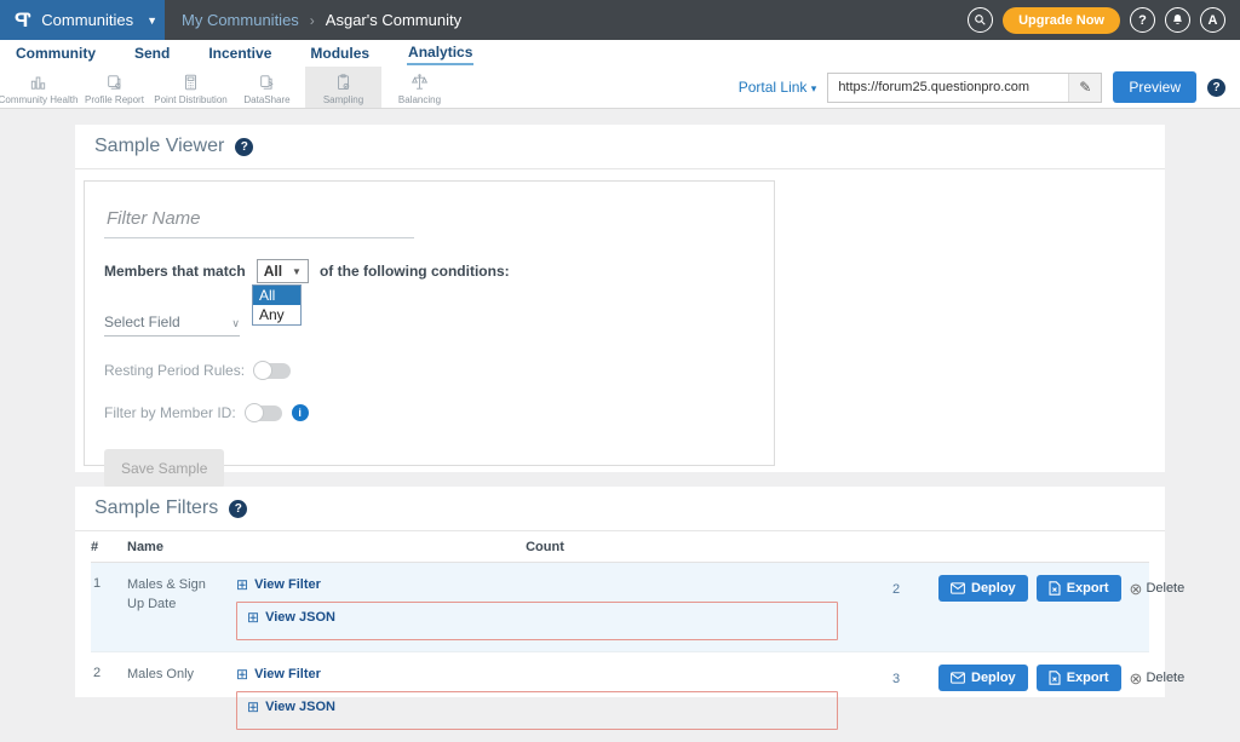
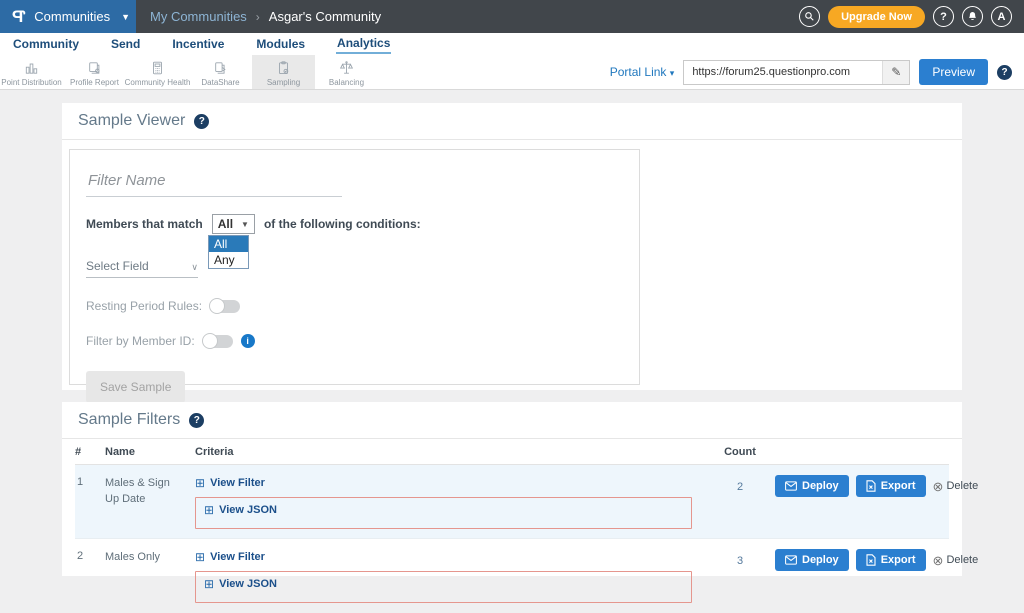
  Communities
  ▼
  My Communities
  ›
  Asgar's Community
  Upgrade Now
  ?
  A
  Community
  Send
  Incentive
  Modules
  Analytics
- Community Health
+ Point Distribution
  Profile Report
- Point Distribution
+ Community Health
  DataShare
  Sampling
  Balancing
  Portal Link ▾
  https://forum25.questionpro.com
  ✎
  Preview
  ?
  Sample Viewer
  ?
  Filter Name
  Members that match
  All
  ▼
  of the following conditions:
  All
  Any
  Select Field
  ∨
  Resting Period Rules:
  Filter by Member ID:
  i
  Save Sample
  Sample Filters
  ?
  #
  Name
+ Criteria
  Count
  1
  Males & Sign Up Date
  ⊞
  View Filter
  ⊞
  View JSON
  2
  Deploy
  Export
  ⊗
  Delete
  2
  Males Only
  ⊞
  View Filter
  ⊞
  View JSON
  3
  Deploy
  Export
  ⊗
  Delete
